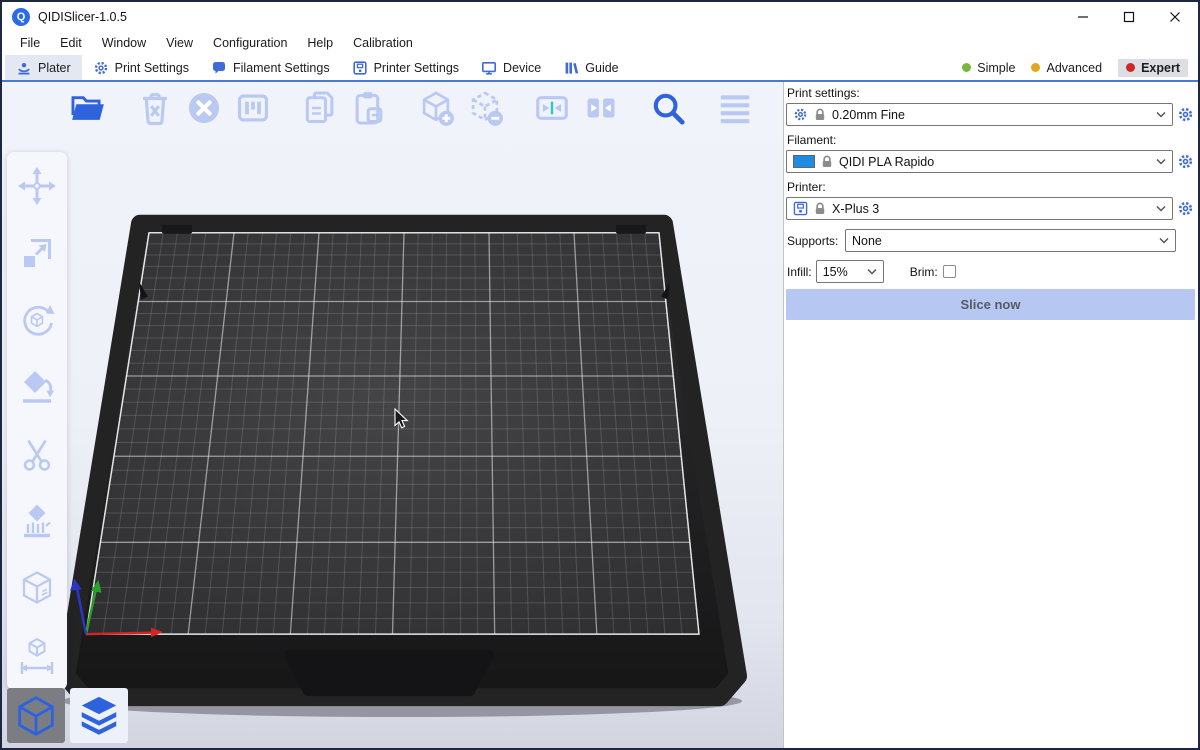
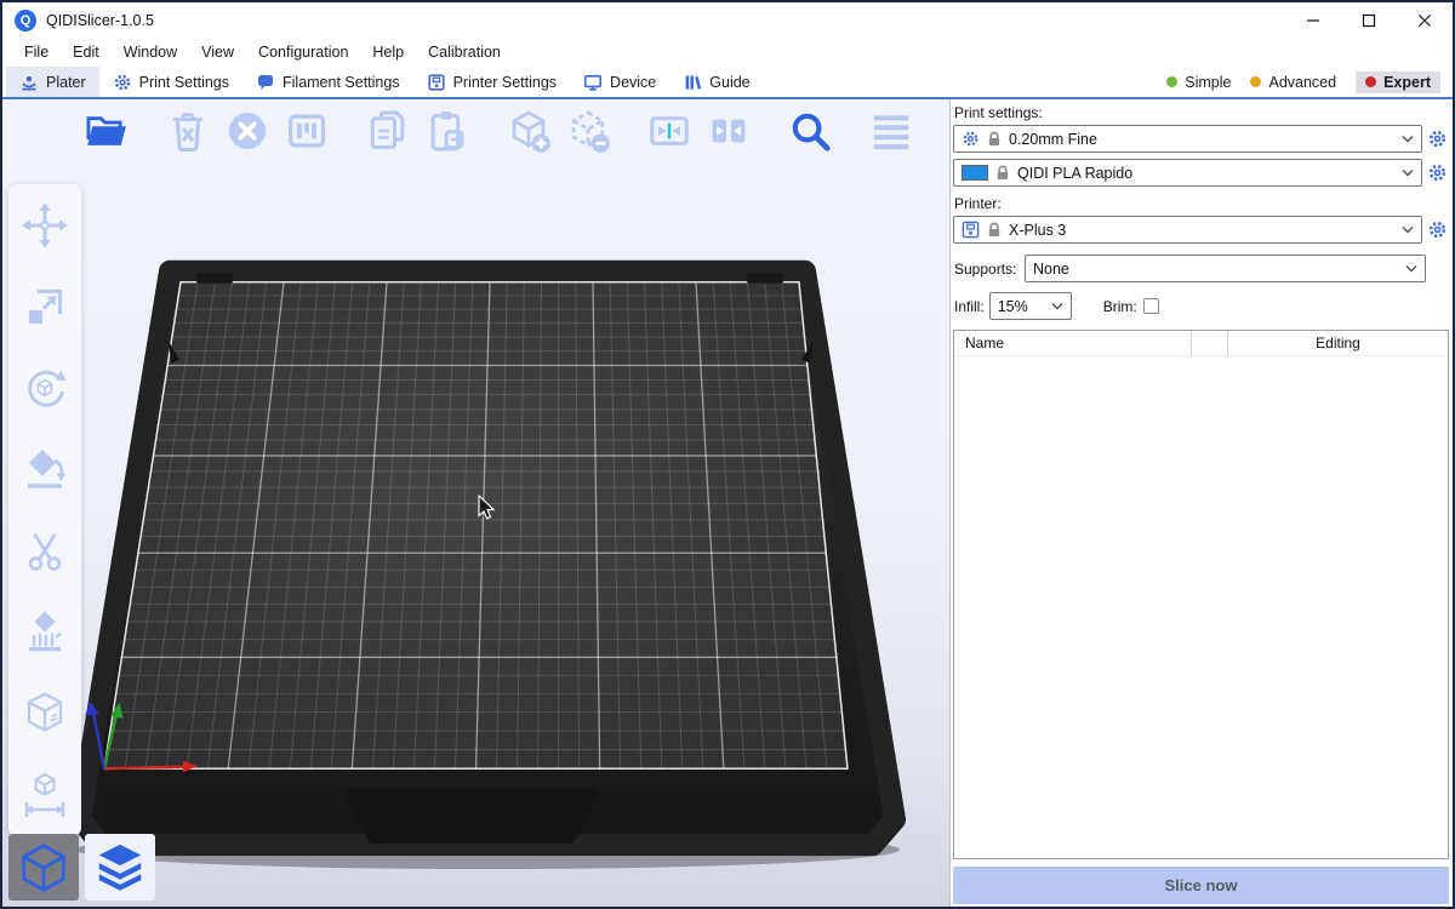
  Q
  QIDISlicer-1.0.5
  File
  Edit
  Window
  View
  Configuration
  Help
  Calibration
  Plater
  Print Settings
  Filament Settings
  Printer Settings
  Device
  Guide
  Simple
  Advanced
  Expert
  Print settings:
  0.20mm Fine
- Filament:
  QIDI PLA Rapido
  Printer:
  X-Plus 3
  Supports:
  None
  Infill:
  15%
  Brim:
+ Name
+ Editing
  Slice now
